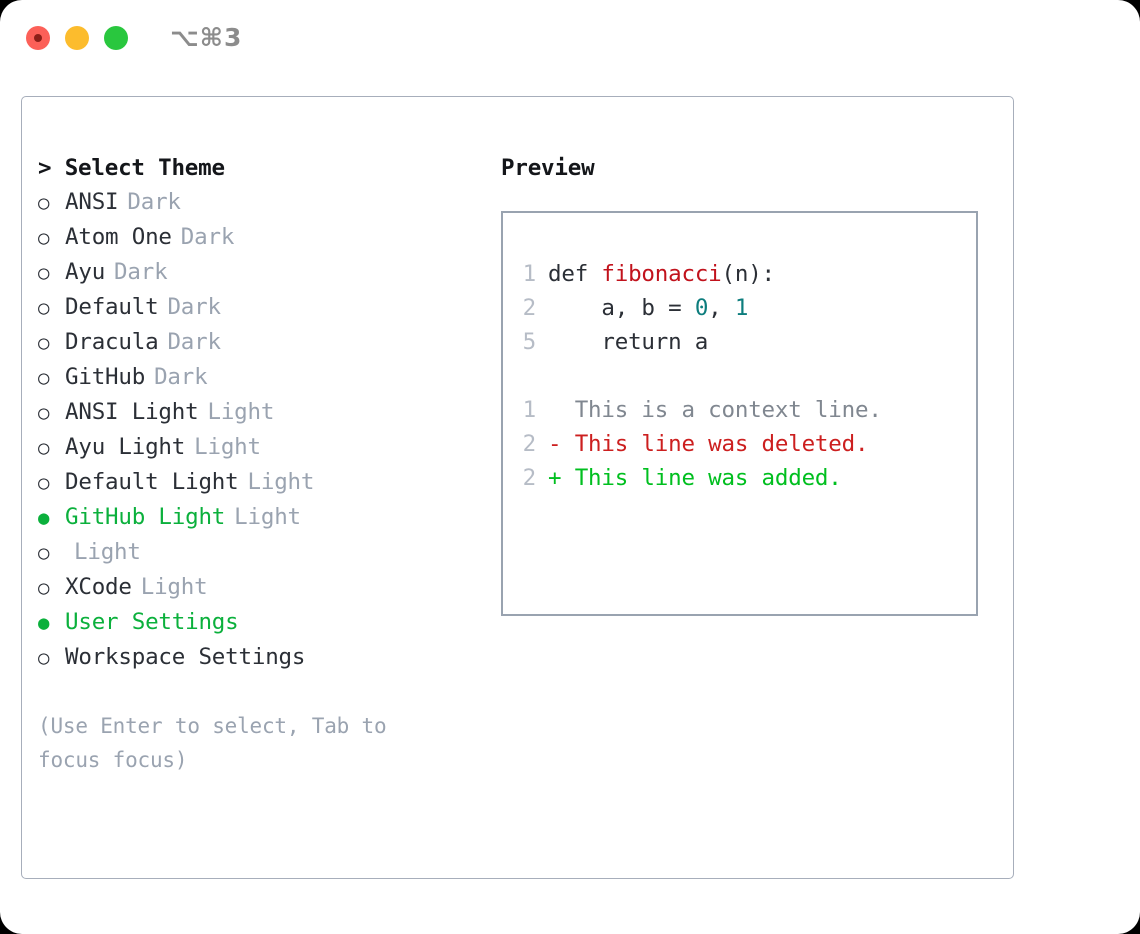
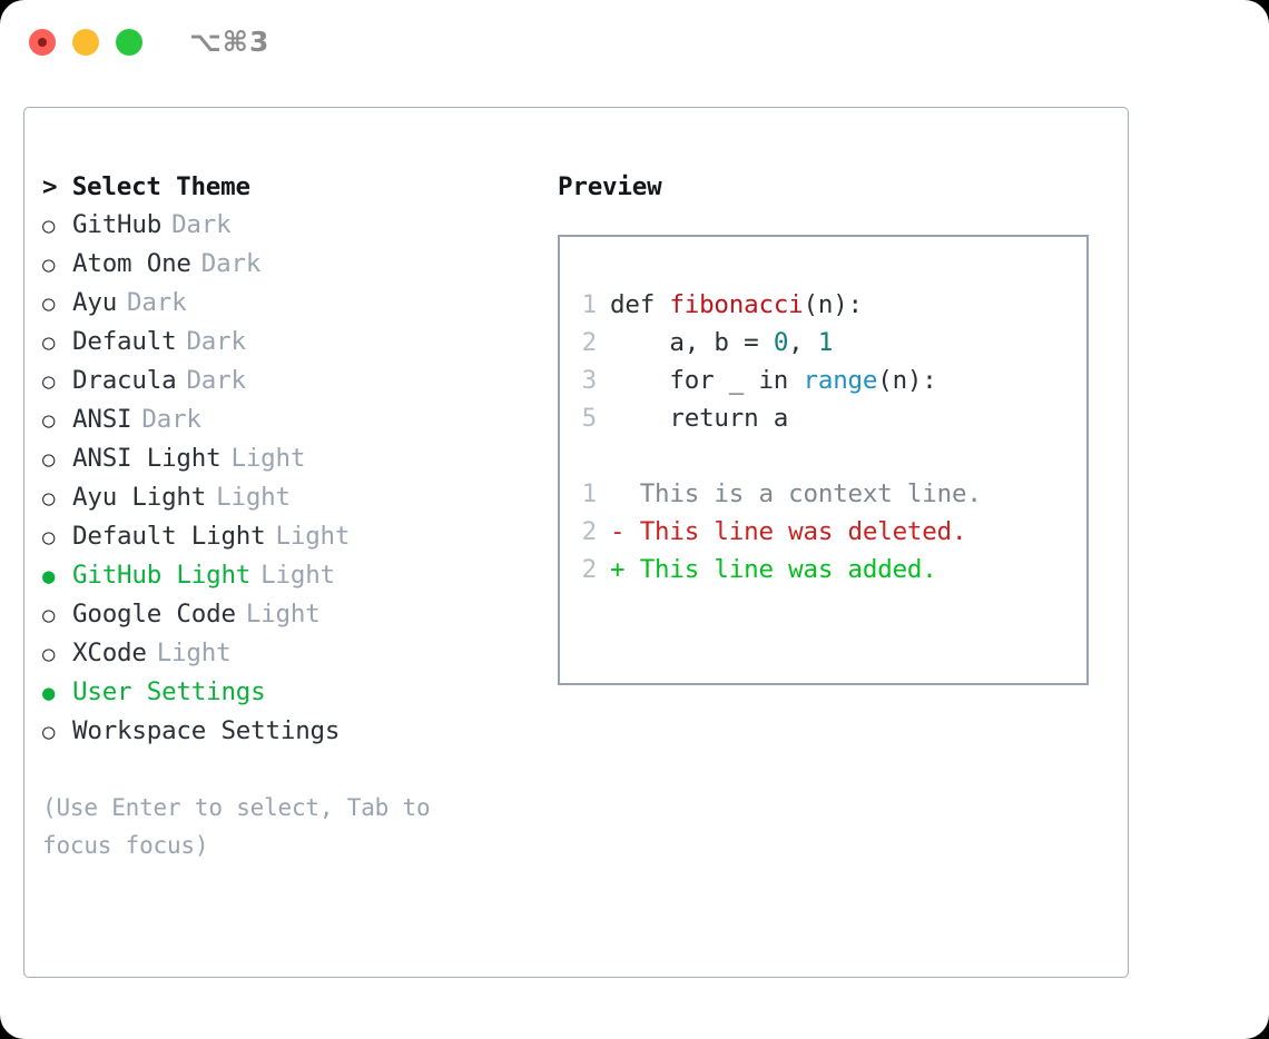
  ⌥⌘3
  > Select Theme
  ○
- ANSI
+ GitHub
  Dark
  ○
  Atom One
  Dark
  ○
  Ayu
  Dark
  ○
  Default
  Dark
  ○
  Dracula
  Dark
  ○
- GitHub
+ ANSI
  Dark
  ○
  ANSI Light
  Light
  ○
  Ayu Light
  Light
  ○
  Default Light
  Light
  ●
  GitHub Light
  Light
  ○
+ Google Code
  Light
  ○
  XCode
  Light
  ●
  User Settings
  ○
  Workspace Settings
  (Use Enter to select, Tab to focus focus)
  Preview
  1
  def fibonacci(n):
  2
  a, b = 0, 1
+ 3
+ for _ in range(n):
  5
  return a
  1
  This is a context line.
  2
  -
  This line was deleted.
  2
  +
  This line was added.
